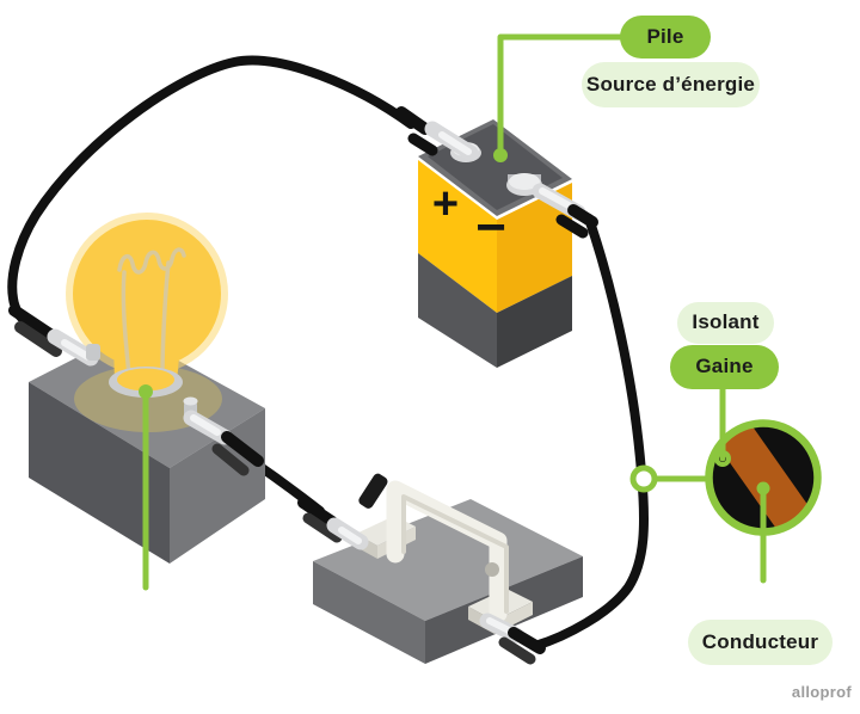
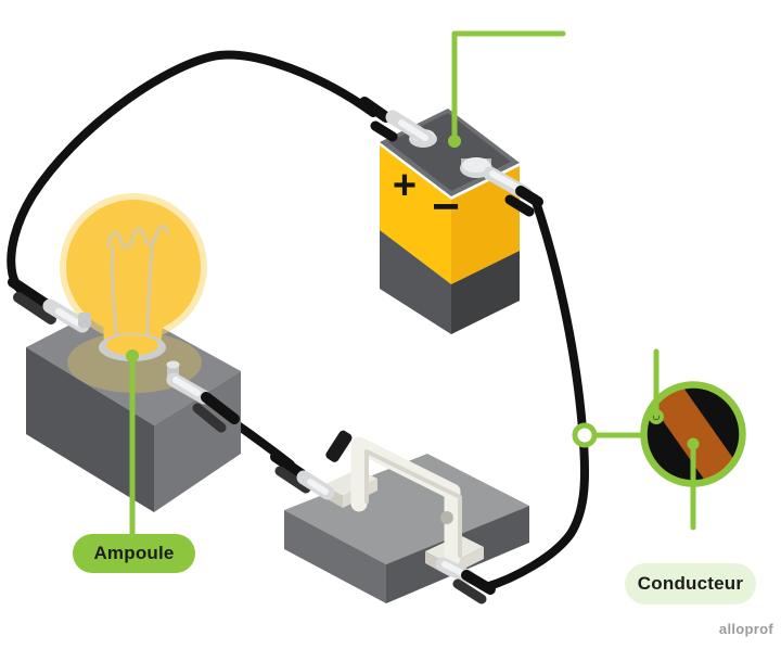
  +
  −
- Pile
- Source d’énergie
- Isolant
- Gaine
  Conducteur
+ Ampoule
  alloprof
